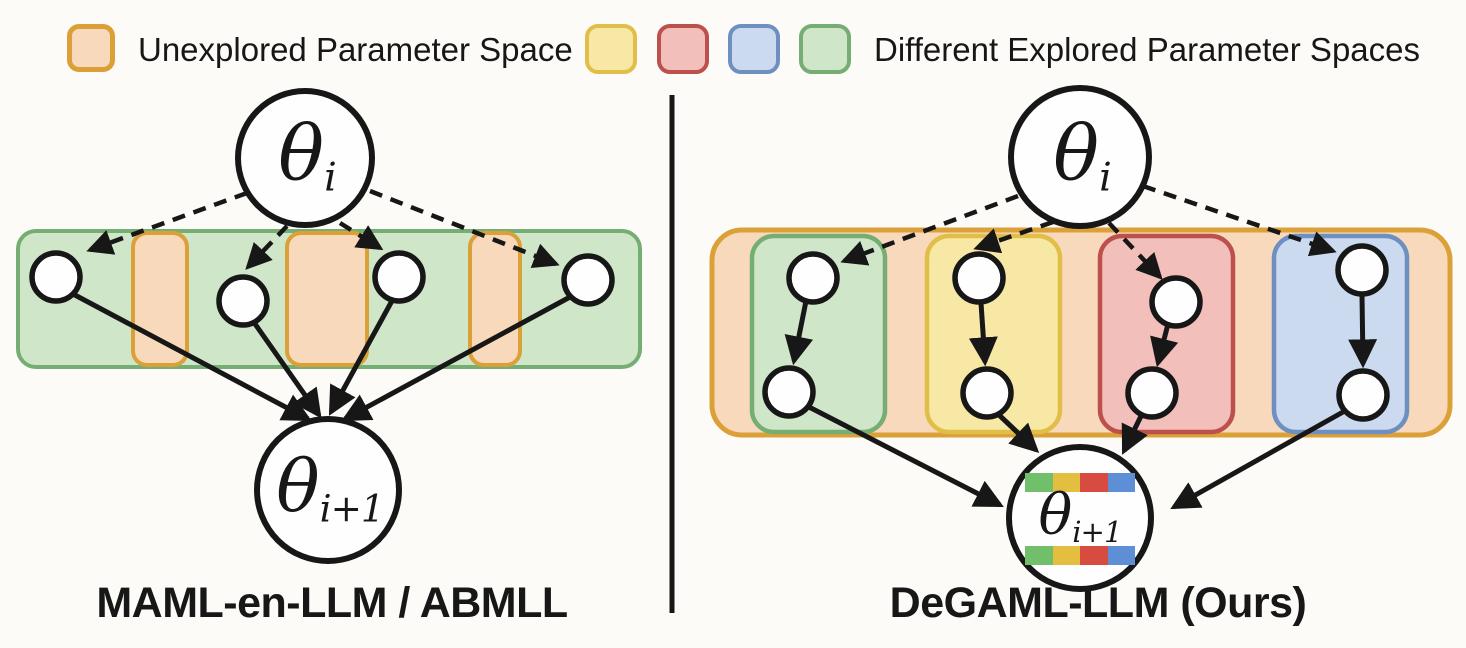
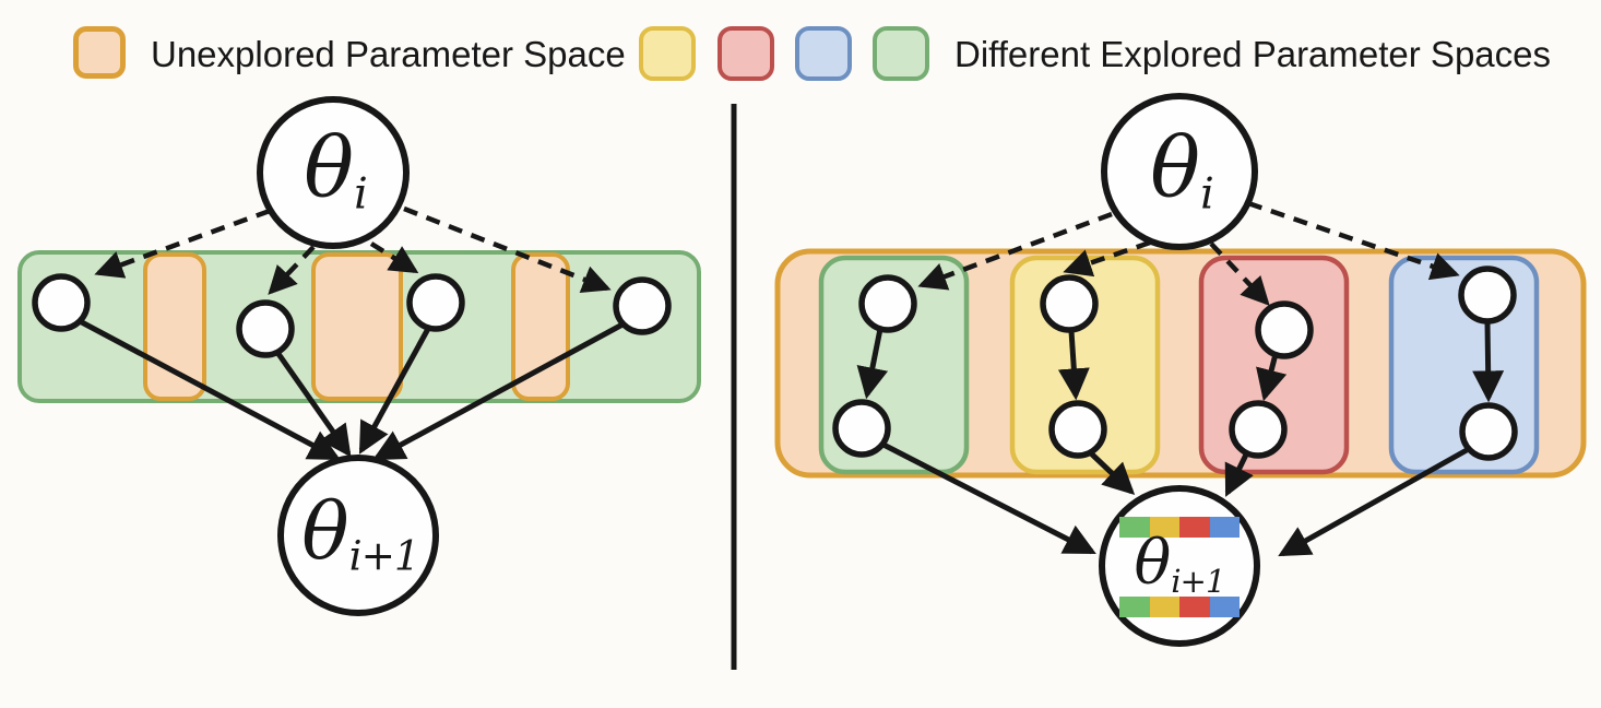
  Unexplored Parameter Space
  Different Explored Parameter Spaces
  θi
  θi+1
  θi
  θi+1
- MAML-en-LLM / ABMLL
- DeGAML-LLM (Ours)
